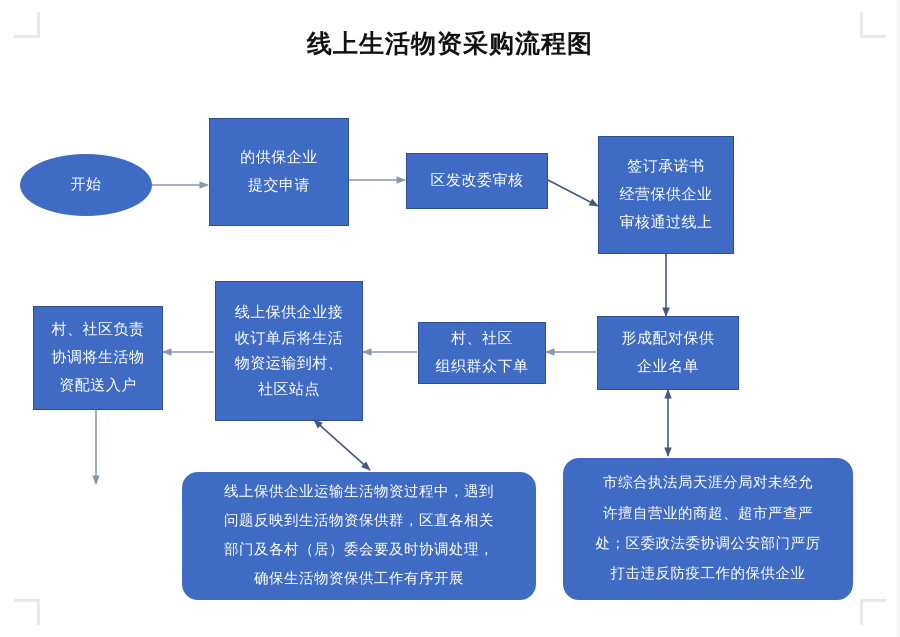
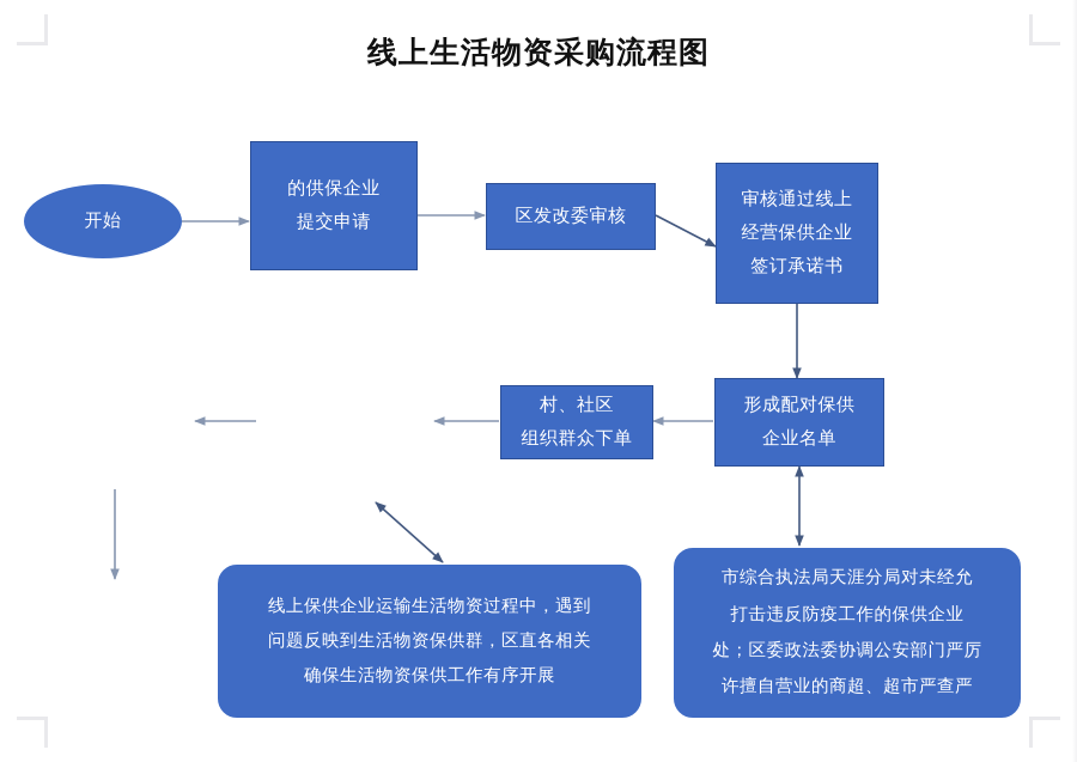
  线上生活物资采购流程图
  开始
  的供保企业
  提交申请
  区发改委审核
- 签订承诺书
+ 审核通过线上
  经营保供企业
- 审核通过线上
+ 签订承诺书
  形成配对保供
  企业名单
  村、社区
  组织群众下单
- 线上保供企业接
- 收订单后将生活
- 物资运输到村、
- 社区站点
- 村、社区负责
- 协调将生活物
- 资配送入户
  线上保供企业运输生活物资过程中，遇到
  问题反映到生活物资保供群，区直各相关
- 部门及各村（居）委会要及时协调处理，
  确保生活物资保供工作有序开展
  市综合执法局天涯分局对未经允
- 许擅自营业的商超、超市严查严
+ 打击违反防疫工作的保供企业
  处；区委政法委协调公安部门严厉
- 打击违反防疫工作的保供企业
+ 许擅自营业的商超、超市严查严
